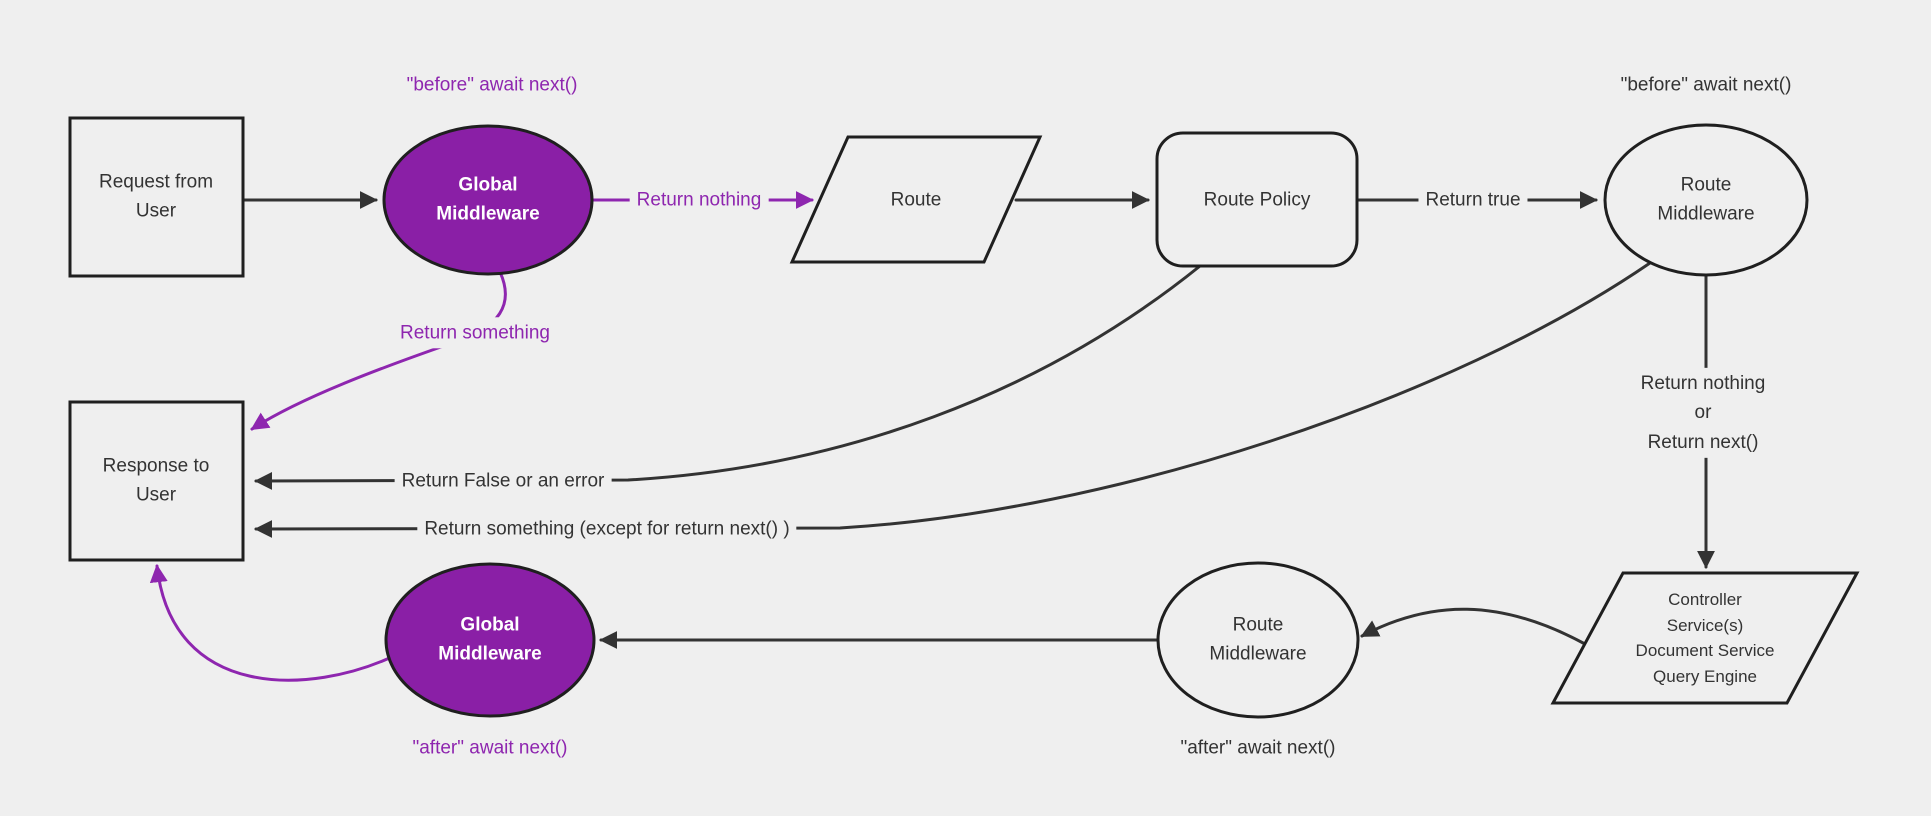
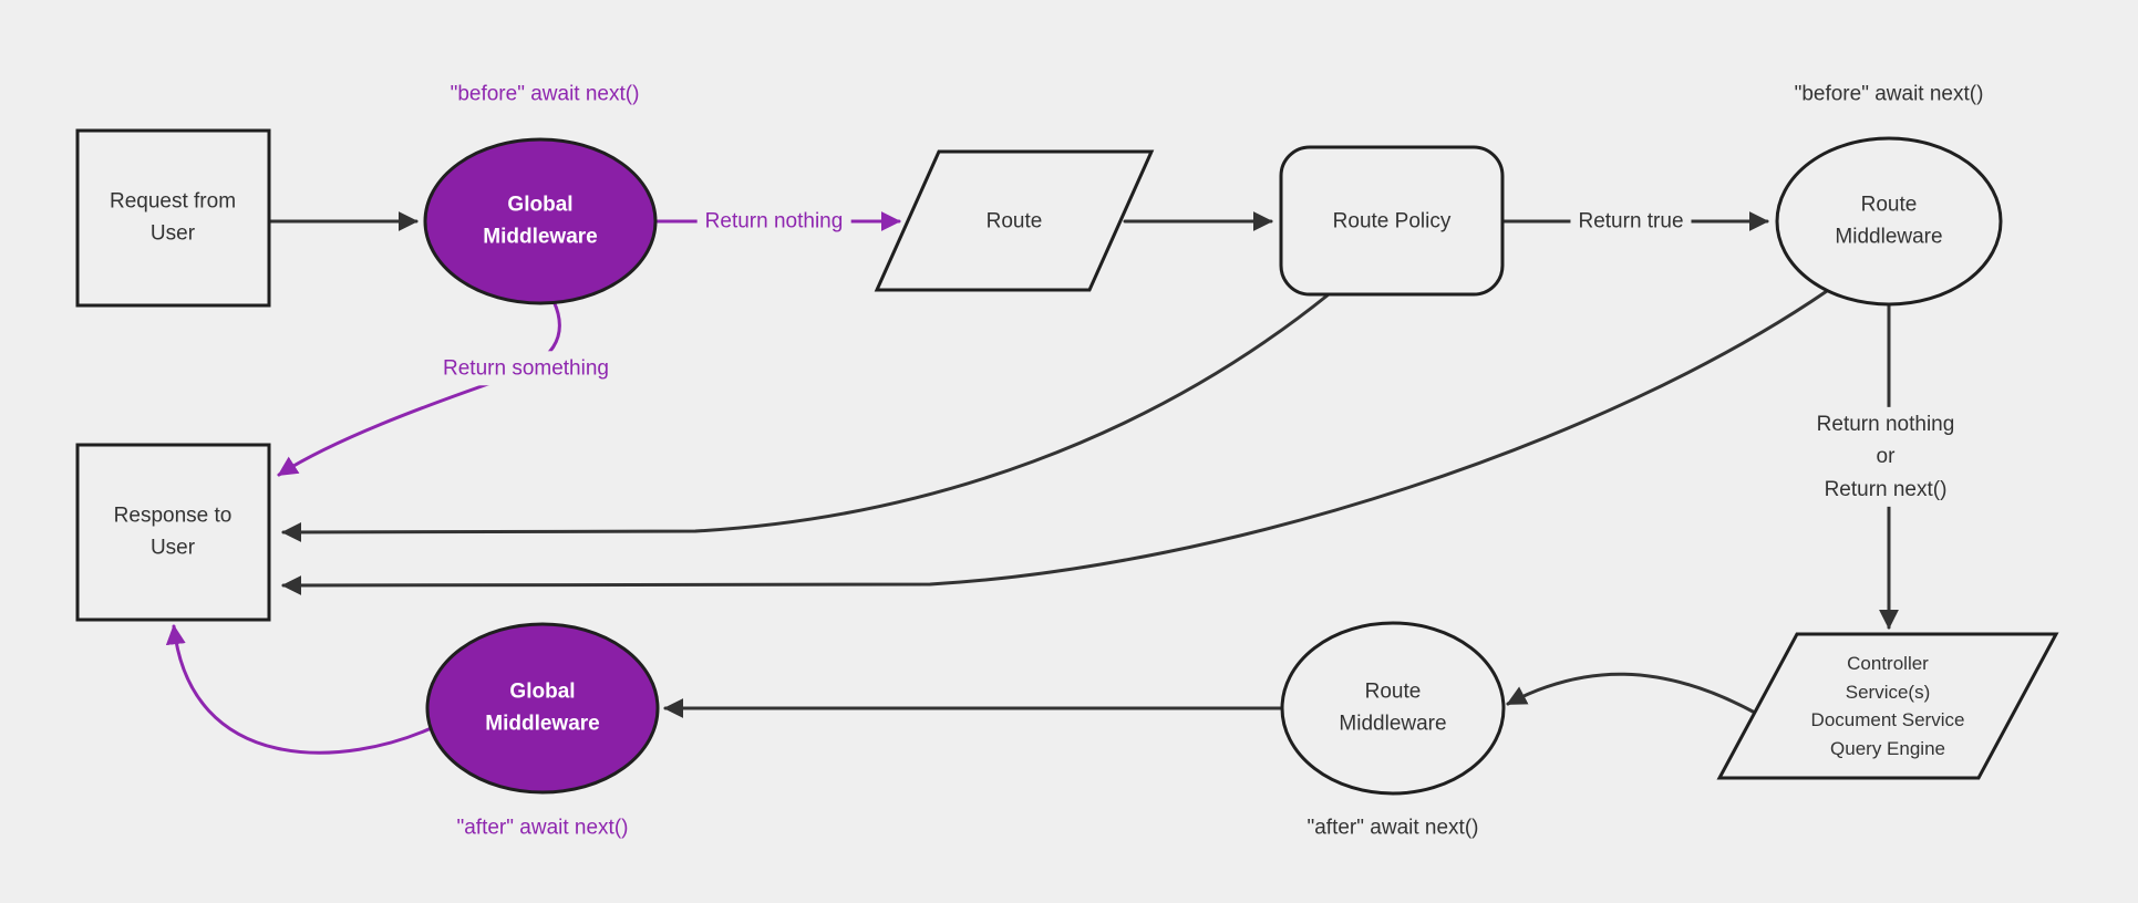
  Request from
  User
  Global
  Middleware
  Route
  Route Policy
  Route
  Middleware
  Controller
  Service(s)
  Document Service
  Query Engine
  Route
  Middleware
  Global
  Middleware
  Response to
  User
  "before" await next()
  Return nothing
  Return something
  Return true
  "before" await next()
  Return nothing
  or
  Return next()
- Return False or an error
- Return something (except for return next() )
  "after" await next()
  "after" await next()
